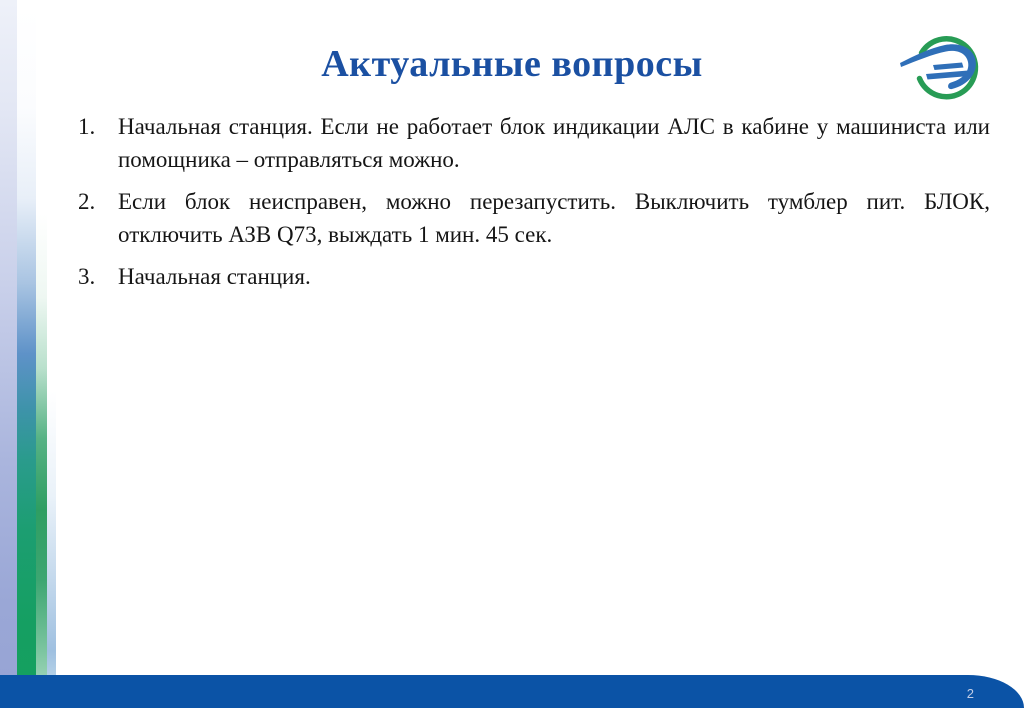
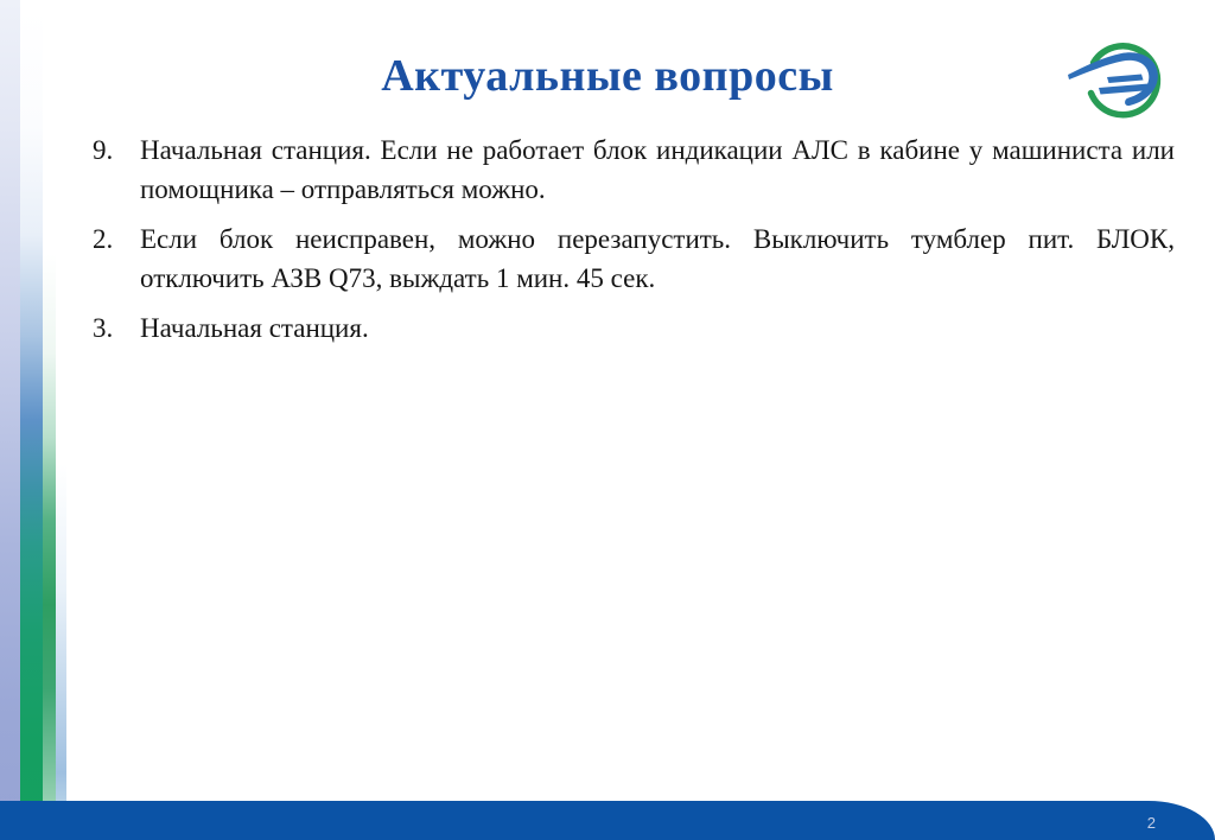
  Актуальные вопросы
- 1.
+ 9.
  Начальная станция. Если не работает блок индикации АЛС в кабине у машиниста или помощника – отправляться можно.
  2.
  Если блок неисправен, можно перезапустить. Выключить тумблер пит. БЛОК, отключить АЗВ Q73, выждать 1 мин. 45 сек.
  3.
  Начальная станция.
  2
